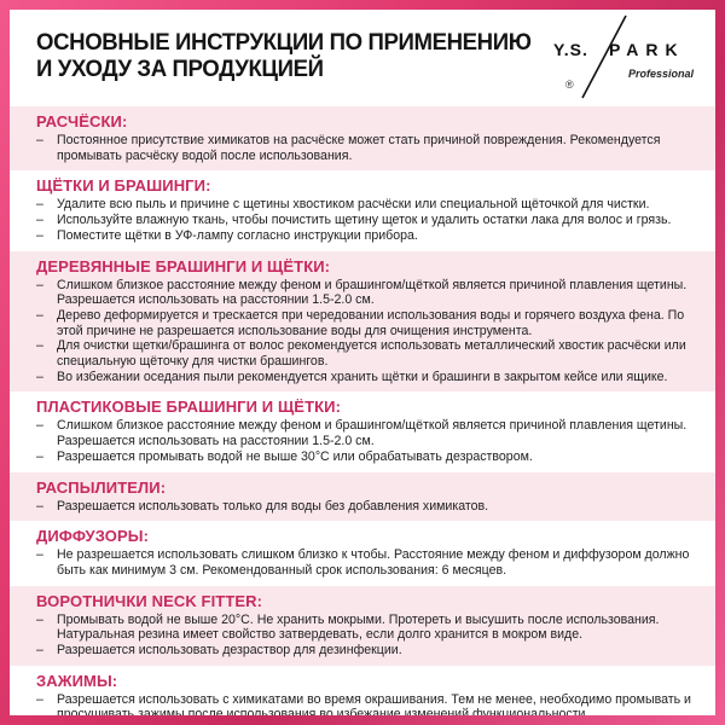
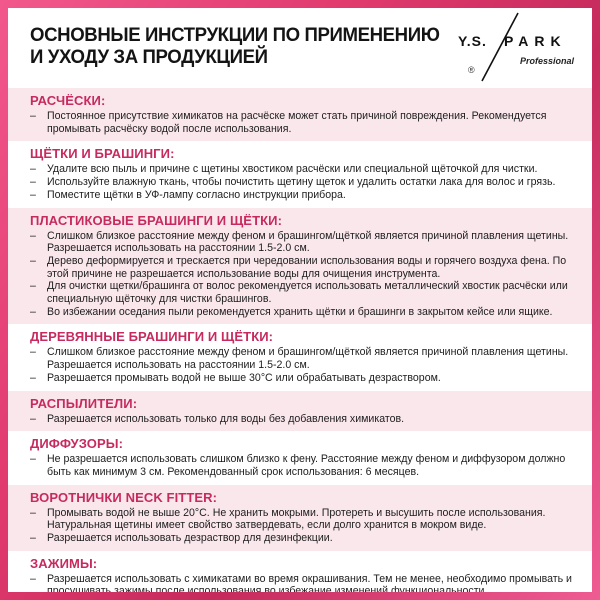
  ОСНОВНЫЕ ИНСТРУКЦИИ ПО ПРИМЕНЕНИЮ
  И УХОДУ ЗА ПРОДУКЦИЕЙ
  Y.S.
  PARK
  Professional
  ®
  РАСЧЁСКИ:
  –
  Постоянное присутствие химикатов на расчёске может стать причиной повреждения. Рекомендуется промывать расчёску водой после использования.
  ЩЁТКИ И БРАШИНГИ:
  –
  Удалите всю пыль и причине с щетины хвостиком расчёски или специальной щёточкой для чистки.
  –
  Используйте влажную ткань, чтобы почистить щетину щеток и удалить остатки лака для волос и грязь.
  –
  Поместите щётки в УФ-лампу согласно инструкции прибора.
- ДЕРЕВЯННЫЕ БРАШИНГИ И ЩЁТКИ:
+ ПЛАСТИКОВЫЕ БРАШИНГИ И ЩЁТКИ:
  –
  Слишком близкое расстояние между феном и брашингом/щёткой является причиной плавления щетины. Разрешается использовать на расстоянии 1.5-2.0 см.
  –
  Дерево деформируется и трескается при чередовании использования воды и горячего воздуха фена. По этой причине не разрешается использование воды для очищения инструмента.
  –
  Для очистки щетки/брашинга от волос рекомендуется использовать металлический хвостик расчёски или специальную щёточку для чистки брашингов.
  –
  Во избежании оседания пыли рекомендуется хранить щётки и брашинги в закрытом кейсе или ящике.
- ПЛАСТИКОВЫЕ БРАШИНГИ И ЩЁТКИ:
+ ДЕРЕВЯННЫЕ БРАШИНГИ И ЩЁТКИ:
  –
  Слишком близкое расстояние между феном и брашингом/щёткой является причиной плавления щетины. Разрешается использовать на расстоянии 1.5-2.0 см.
  –
  Разрешается промывать водой не выше 30°C или обрабатывать дезраствором.
  РАСПЫЛИТЕЛИ:
  –
  Разрешается использовать только для воды без добавления химикатов.
  ДИФФУЗОРЫ:
  –
- Не разрешается использовать слишком близко к чтобы. Расстояние между феном и диффузором должно быть как минимум 3 см. Рекомендованный срок использования: 6 месяцев.
+ Не разрешается использовать слишком близко к фену. Расстояние между феном и диффузором должно быть как минимум 3 см. Рекомендованный срок использования: 6 месяцев.
  ВОРОТНИЧКИ NECK FITTER:
  –
- Промывать водой не выше 20°C. Не хранить мокрыми. Протереть и высушить после использования. Натуральная резина имеет свойство затвердевать, если долго хранится в мокром виде.
+ Промывать водой не выше 20°C. Не хранить мокрыми. Протереть и высушить после использования. Натуральная щетины имеет свойство затвердевать, если долго хранится в мокром виде.
  –
  Разрешается использовать дезраствор для дезинфекции.
  ЗАЖИМЫ:
  –
  Разрешается использовать с химикатами во время окрашивания. Тем не менее, необходимо промывать и просушивать зажимы после использования во избежание изменений функциональности.
